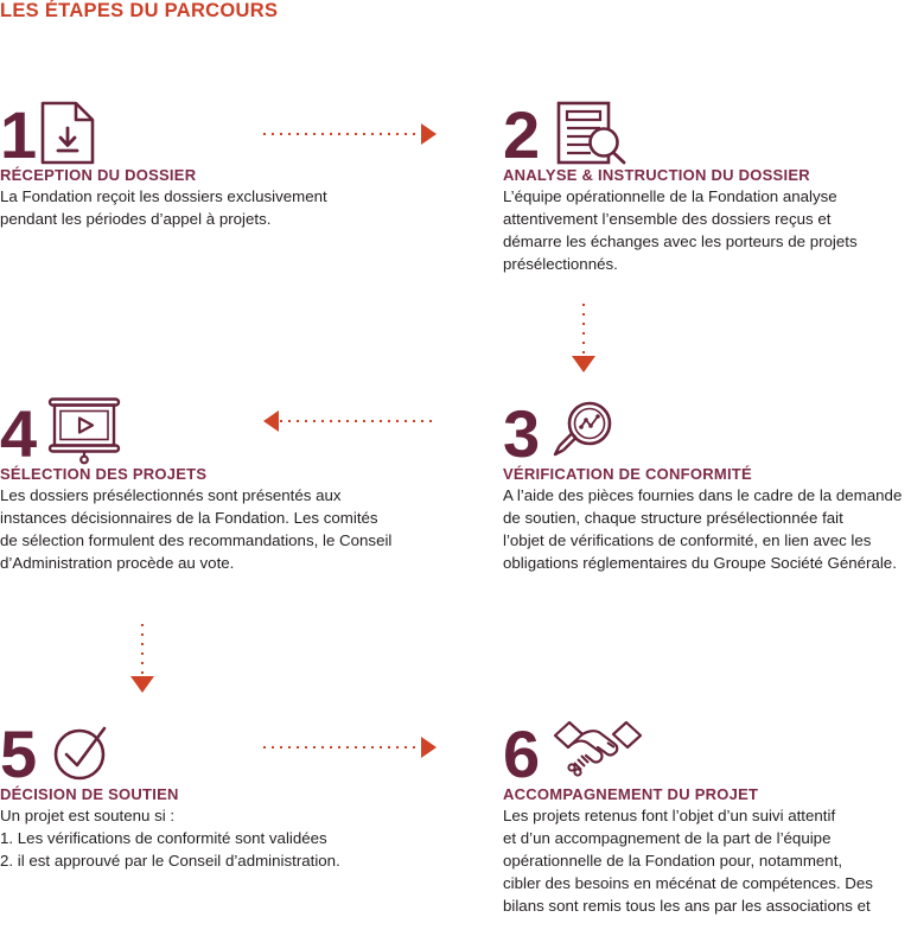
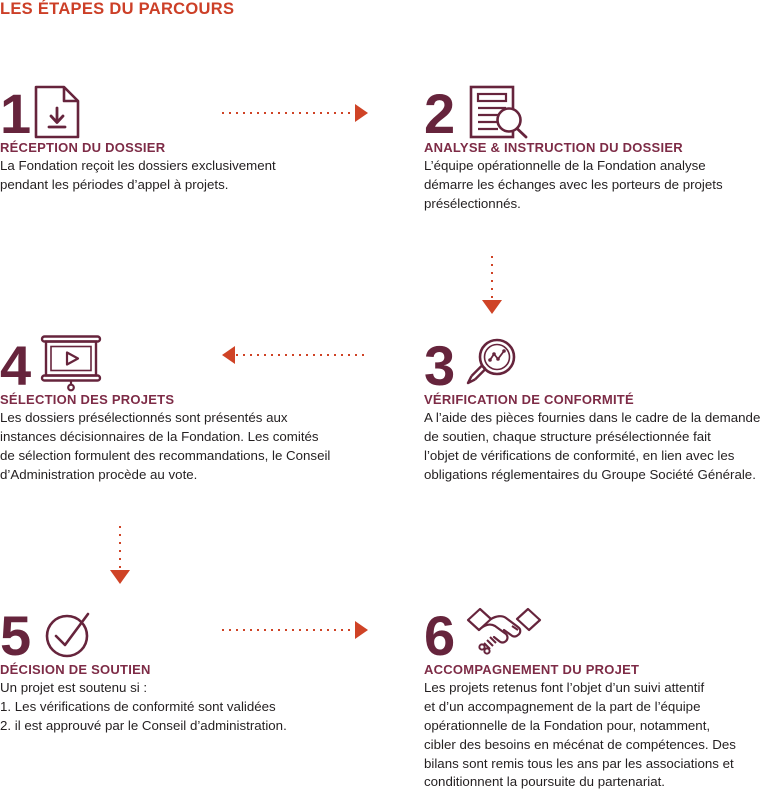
  LES ÉTAPES DU PARCOURS
  1
  RÉCEPTION DU DOSSIER
  La Fondation reçoit les dossiers exclusivement
  pendant les périodes d’appel à projets.
  2
  ANALYSE & INSTRUCTION DU DOSSIER
  L’équipe opérationnelle de la Fondation analyse
- attentivement l’ensemble des dossiers reçus et
  démarre les échanges avec les porteurs de projets
  présélectionnés.
  3
  VÉRIFICATION DE CONFORMITÉ
  A l’aide des pièces fournies dans le cadre de la demande
  de soutien, chaque structure présélectionnée fait
  l’objet de vérifications de conformité, en lien avec les
  obligations réglementaires du Groupe Société Générale.
  4
  SÉLECTION DES PROJETS
  Les dossiers présélectionnés sont présentés aux
  instances décisionnaires de la Fondation. Les comités
  de sélection formulent des recommandations, le Conseil
  d’Administration procède au vote.
  5
  DÉCISION DE SOUTIEN
  Un projet est soutenu si :
  1. Les vérifications de conformité sont validées
  2. il est approuvé par le Conseil d’administration.
  6
  ACCOMPAGNEMENT DU PROJET
  Les projets retenus font l’objet d’un suivi attentif
  et d’un accompagnement de la part de l’équipe
  opérationnelle de la Fondation pour, notamment,
  cibler des besoins en mécénat de compétences. Des
  bilans sont remis tous les ans par les associations et
+ conditionnent la poursuite du partenariat.
